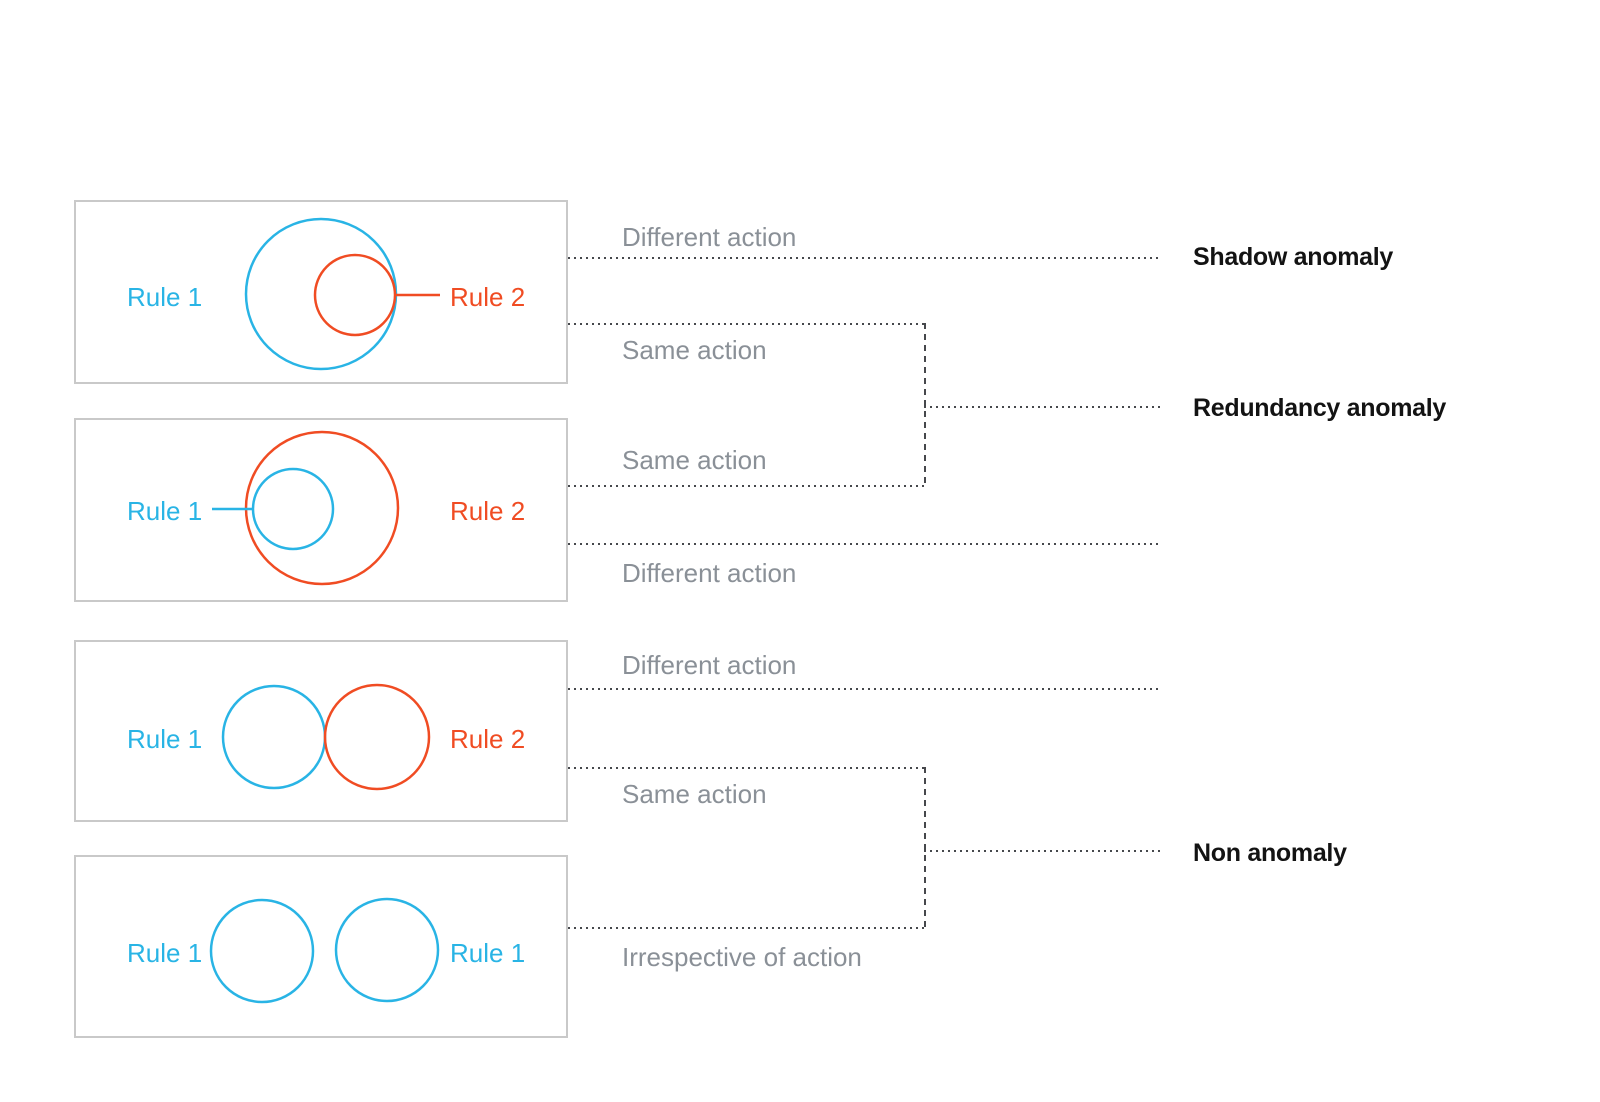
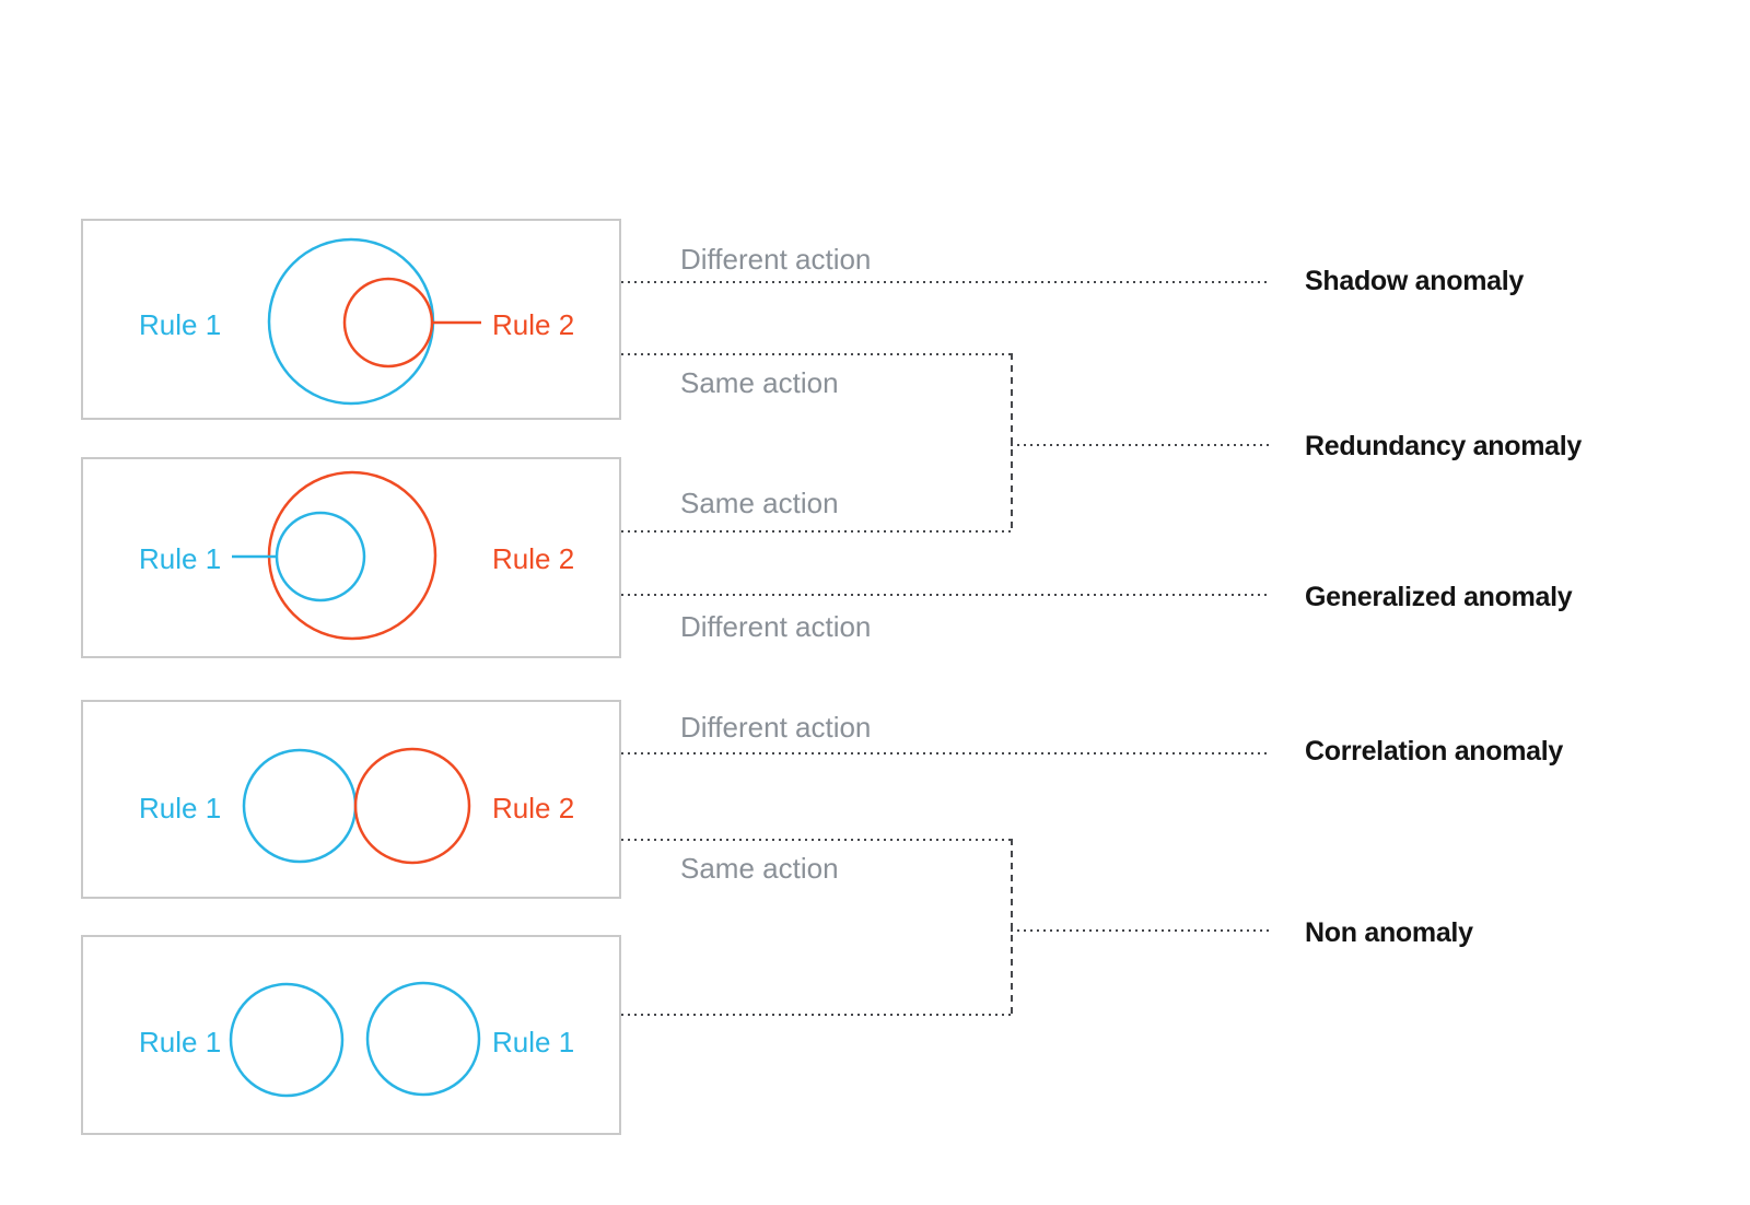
  Rule 1
  Rule 2
  Rule 1
  Rule 2
  Rule 1
  Rule 2
  Rule 1
  Rule 1
  Different action
  Same action
  Same action
  Different action
  Different action
  Same action
- Irrespective of action
  Shadow anomaly
  Redundancy anomaly
+ Generalized anomaly
+ Correlation anomaly
  Non anomaly
